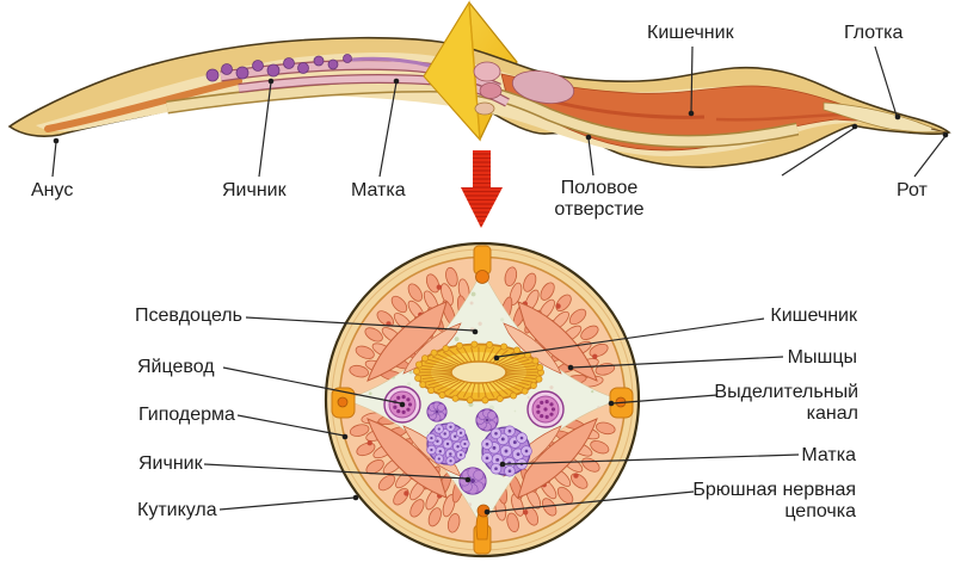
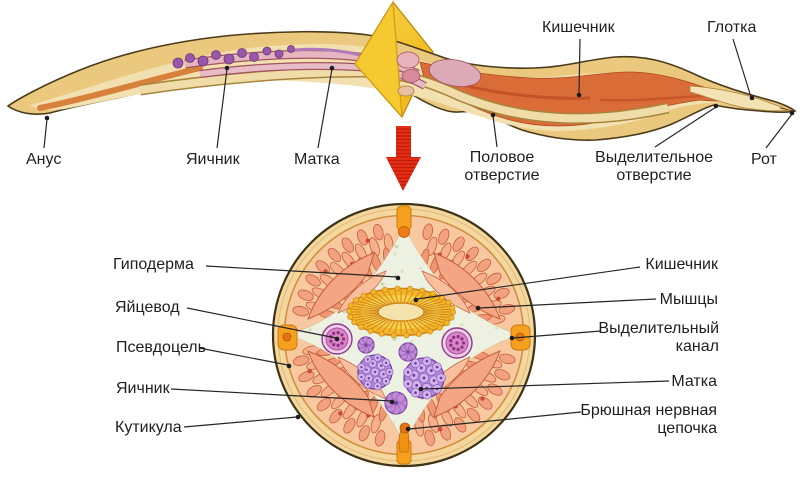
  Анус
  Яичник
  Матка
  Половое отверстие
+ Выделительное отверстие
  Рот
  Кишечник
  Глотка
- Псевдоцель
+ Гиподерма
  Яйцевод
- Гиподерма
+ Псевдоцель
  Яичник
  Кутикула
  Кишечник
  Мышцы
  Выделительный канал
  Матка
  Брюшная нервная цепочка
